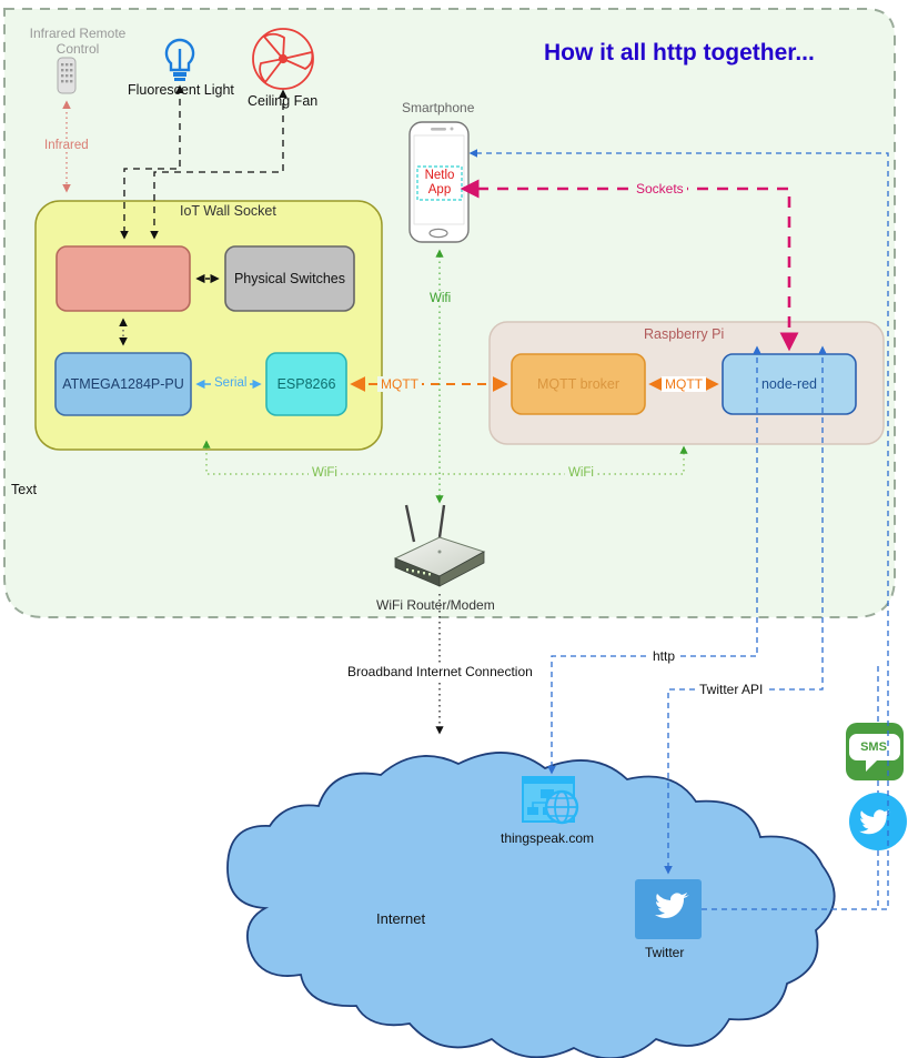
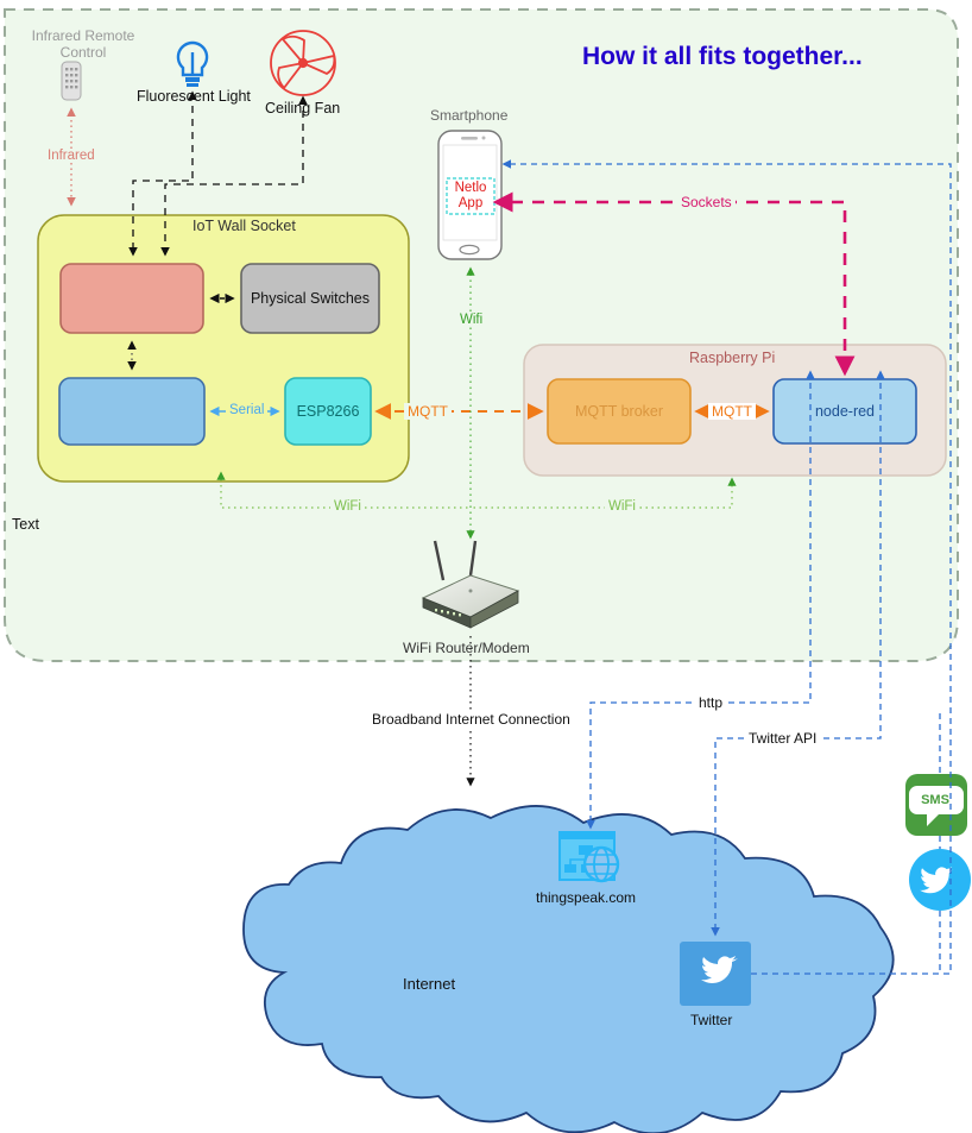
  SMS
- How it all http together...
+ How it all fits together...
  Infrared Remote
  Control
  Fluorescent Light
  Ceiling Fan
  Smartphone
  Netlo
  App
  WiFi Router/Modem
  thingspeak.com
  Twitter
  IoT Wall Socket
  Raspberry Pi
  Internet
  Physical Switches
- ATMEGA1284P-PU
  ESP8266
  MQTT broker
  node-red
  Infrared
  Serial
  MQTT
  MQTT
  Wifi
  WiFi
  WiFi
  Sockets
  http
  Twitter API
  Broadband Internet Connection
  Text
